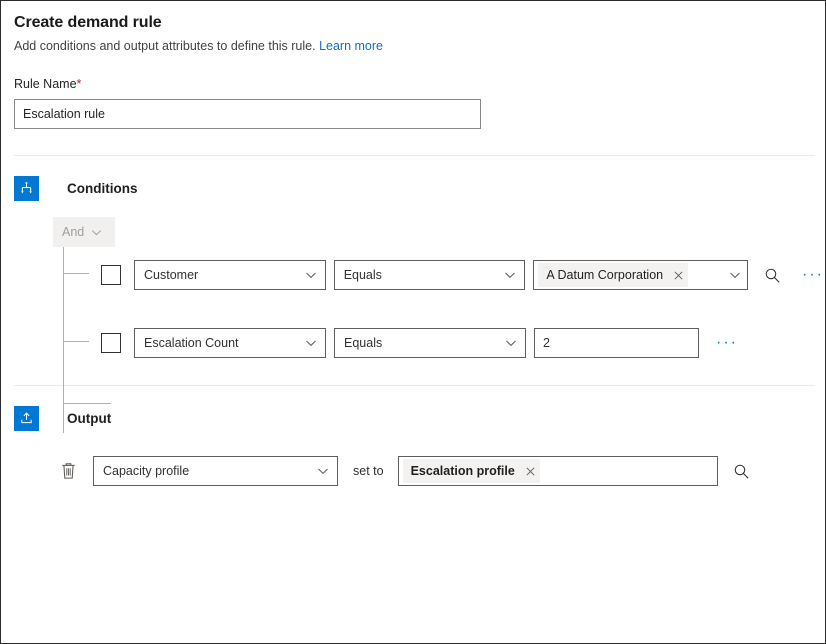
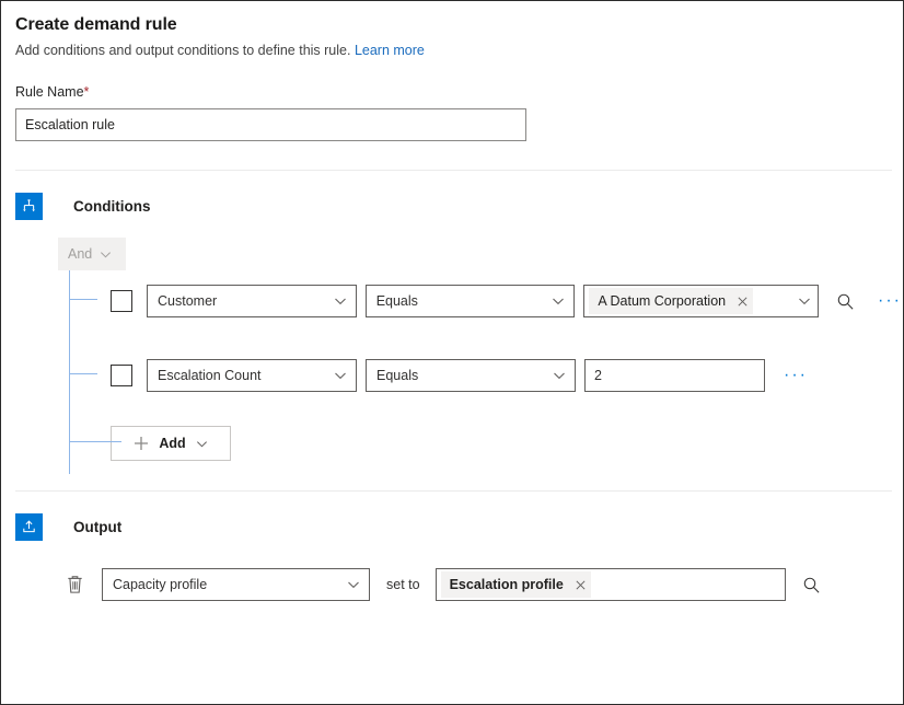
  Create demand rule
- Add conditions and output attributes to define this rule. Learn more
+ Add conditions and output conditions to define this rule. Learn more
  Rule Name*
  Escalation rule
  Conditions
  And
  Customer
  Equals
  A Datum Corporation
  ···
  Escalation Count
  Equals
  2
  ···
+ Add
  Output
  Capacity profile
  set to
  Escalation profile
